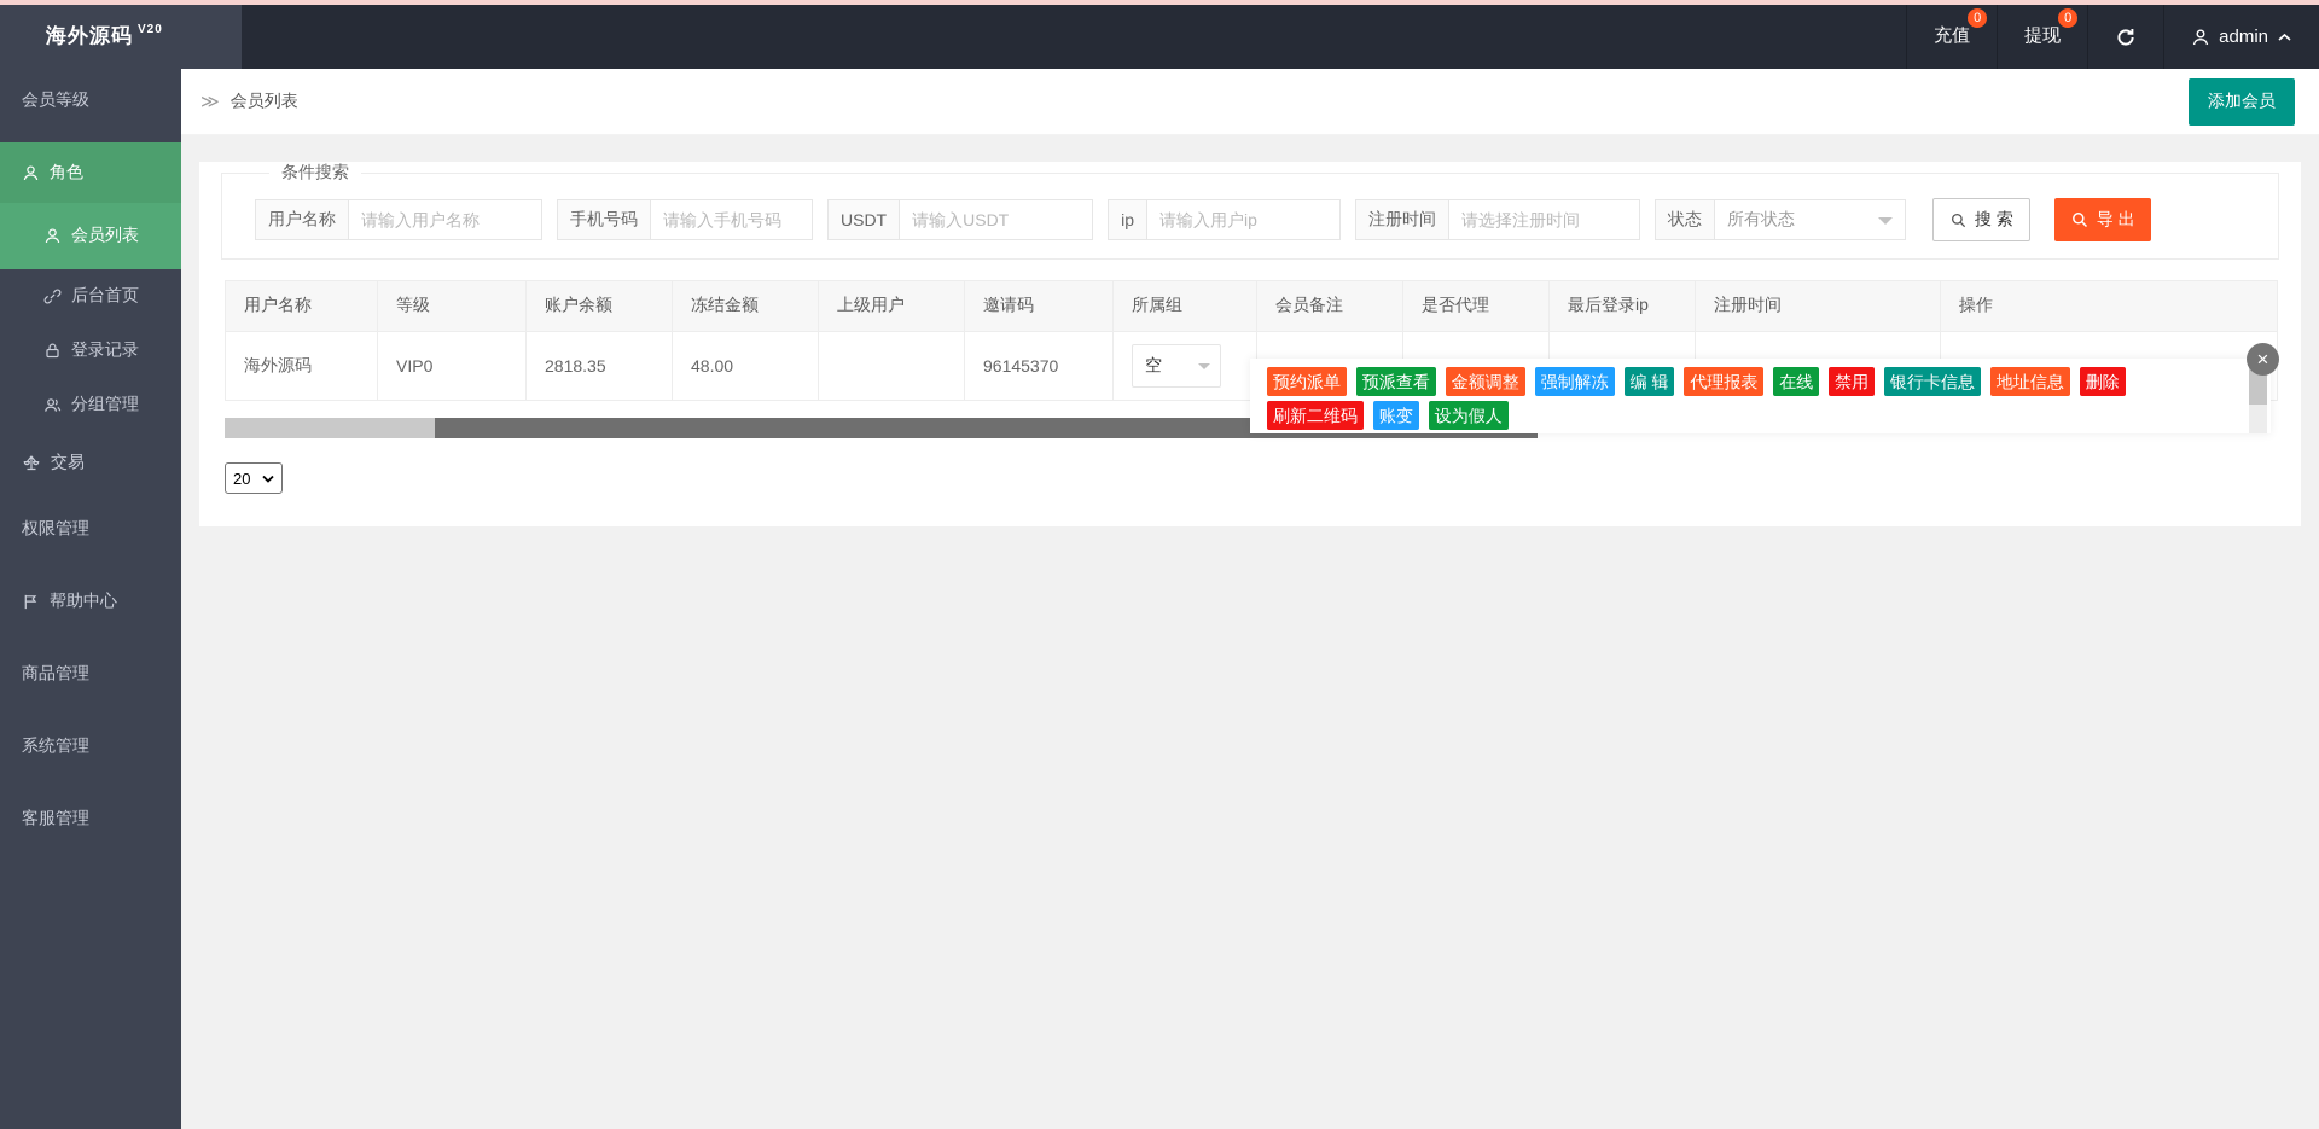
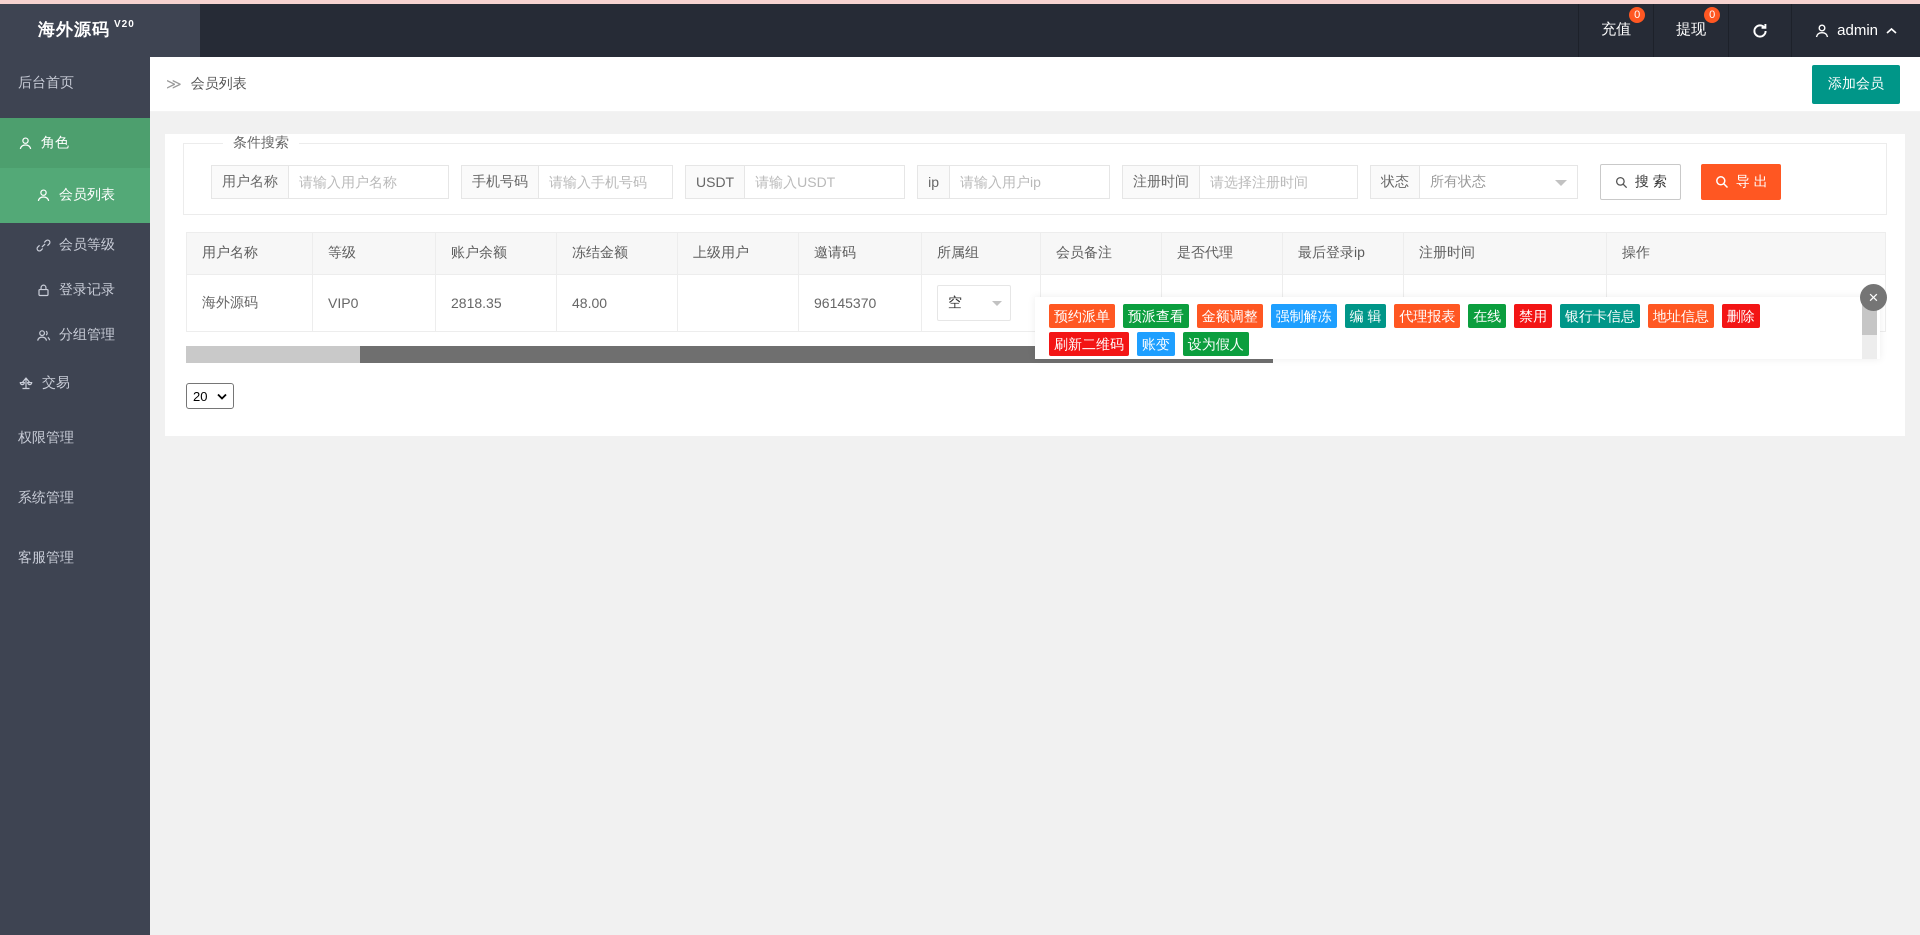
  海外源码
  V20
  充值
  0
  提现
  0
  admin
- 会员等级
+ 后台首页
  角色
  会员列表
- 后台首页
+ 会员等级
  登录记录
  分组管理
  交易
  权限管理
- 帮助中心
- 商品管理
  系统管理
  客服管理
  ≫
  会员列表
  添加会员
  条件搜索
  用户名称
  请输入用户名称
  手机号码
  请输入手机号码
  USDT
  请输入USDT
  ip
  请输入用户ip
  注册时间
  请选择注册时间
  状态
  所有状态
  搜 索
  导 出
  用户名称	等级	账户余额	冻结金额	上级用户	邀请码	所属组	会员备注	是否代理	最后登录ip	注册时间	操作
  海外源码	VIP0	2818.35	48.00		96145370	空
  ×
  预约派单 预派查看 金额调整 强制解冻 编 辑 代理报表 在线 禁用 银行卡信息 地址信息 删除 刷新二维码 账变 设为假人
  20
